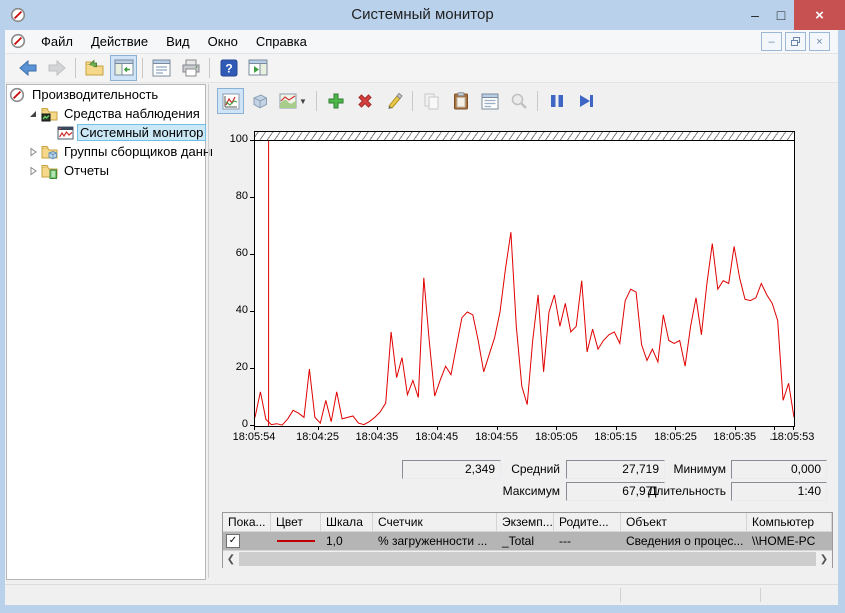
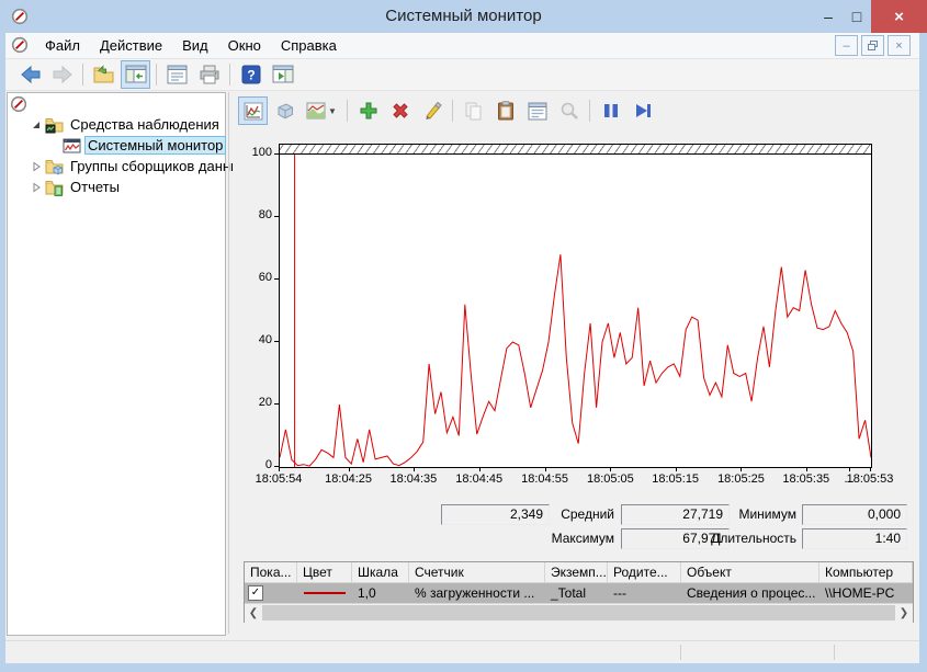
  Системный монитор
  –
  □
  ×
  Файл
  Действие
  Вид
  Окно
  Справка
  –
  ×
  ?
- Производительность
  Средства наблюдения
  Системный монитор
  Группы сборщиков данн
  Отчеты
  ▼
  100
  80
  60
  40
  20
  0
  18:05:54
  18:04:25
  18:04:35
  18:04:45
  18:04:55
  18:05:05
  18:05:15
  18:05:25
  18:05:35
  ...
  18:05:53
  2,349
  Средний
  27,719
  Минимум
  0,000
  Максимум
  67,971
  Длительность
  1:40
  Пока...
  Цвет
  Шкала
  Счетчик
  Экземп...
  Родите...
  Объект
  Компьютер
  ✓
  1,0
  % загруженности ...
  _Total
  ---
  Сведения о процес...
  \\HOME-PC
  ❮
  ❯
